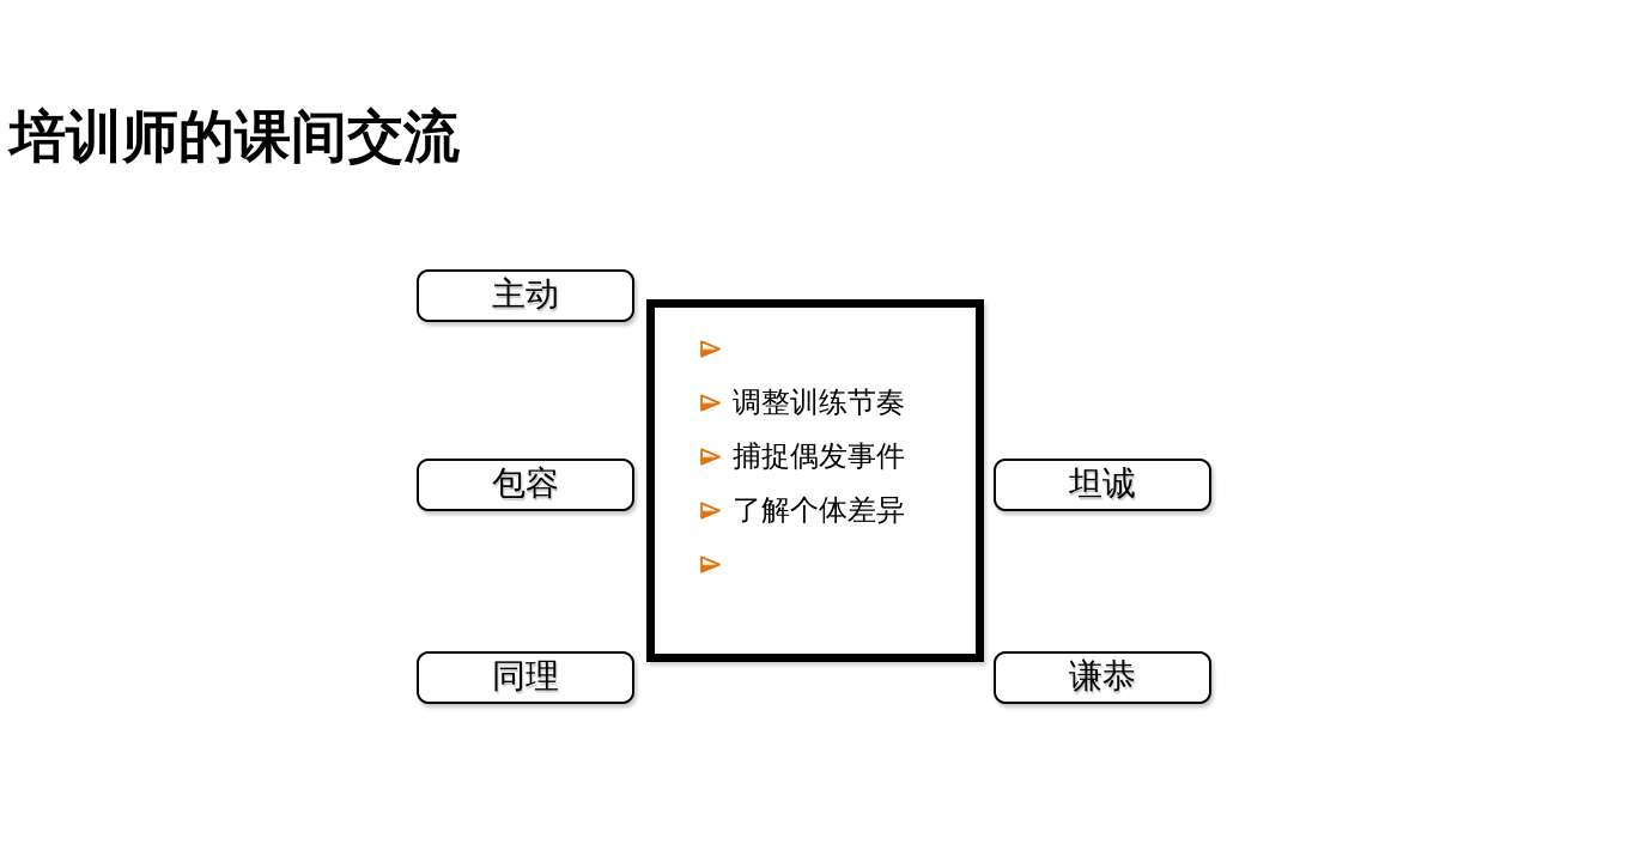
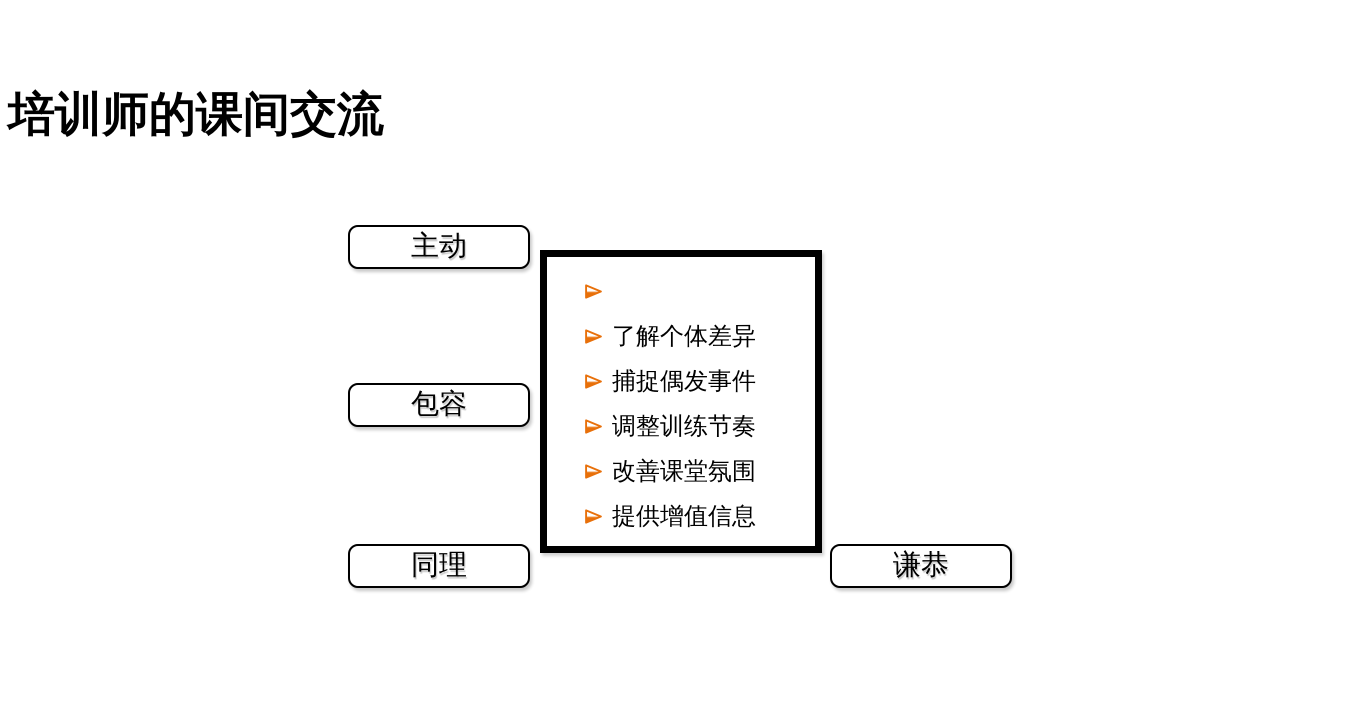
  培训师的课间交流
- 调整训练节奏
+ 了解个体差异
  捕捉偶发事件
- 了解个体差异
+ 调整训练节奏
+ 改善课堂氛围
+ 提供增值信息
  主动
  包容
  同理
- 坦诚
  谦恭
